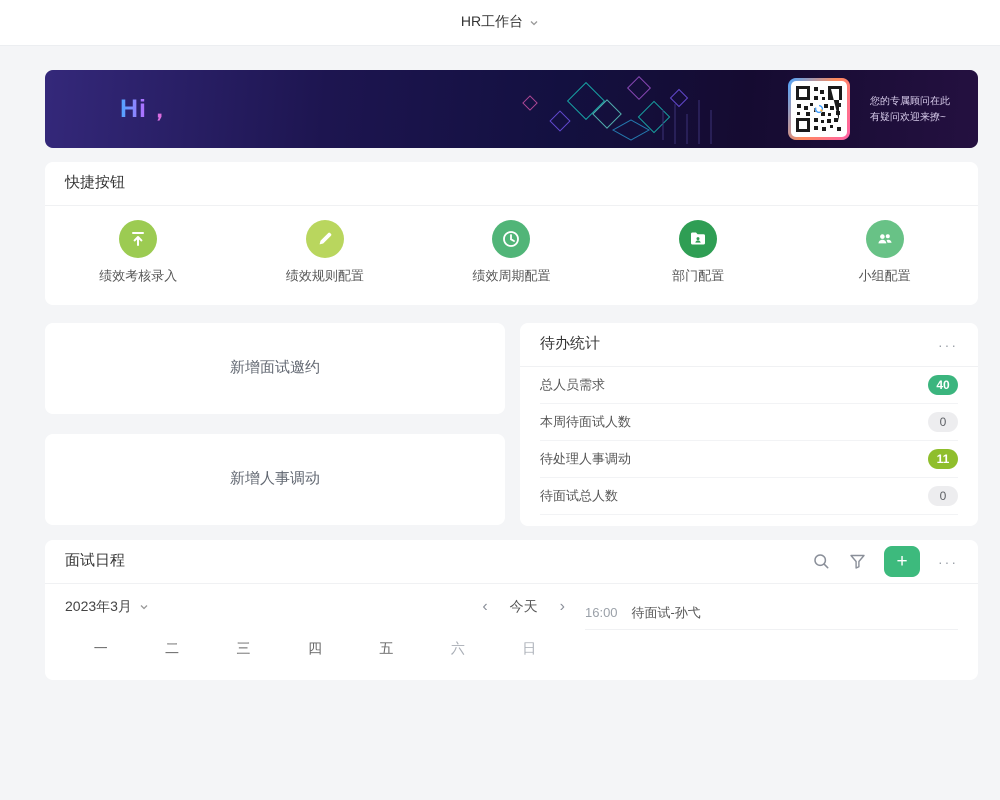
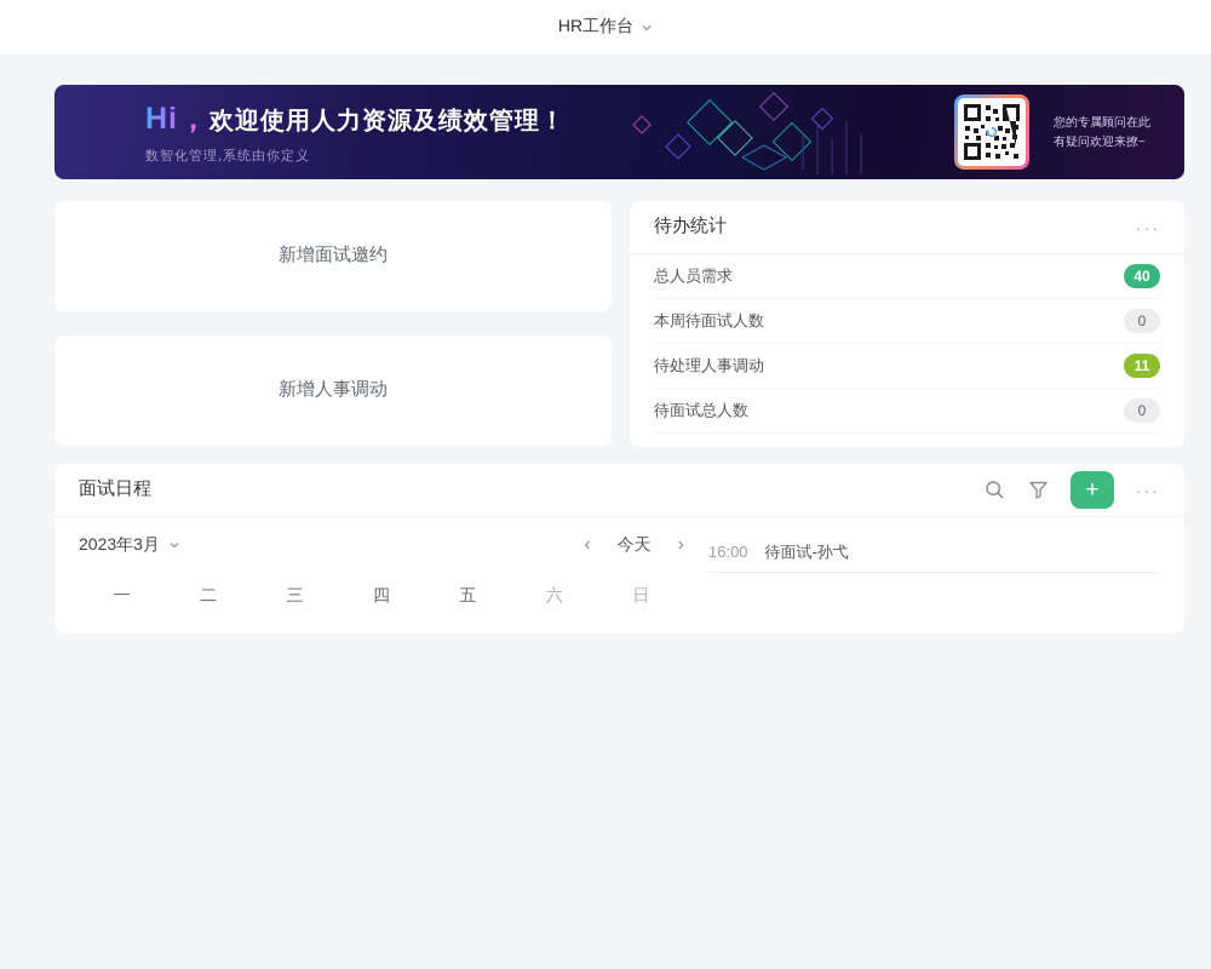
  HR工作台
  Hi，
+ 欢迎使用人力资源及绩效管理！
+ 数智化管理,系统由你定义
  您的专属顾问在此
  有疑问欢迎来撩~
- 快捷按钮
- 绩效考核录入
- 绩效规则配置
- 绩效周期配置
- 部门配置
- 小组配置
  新增面试邀约
  新增人事调动
  待办统计
  ···
  总人员需求
  40
  本周待面试人数
  0
  待处理人事调动
  11
  待面试总人数
  0
  面试日程
  +
  ···
  2023年3月
  ‹
  今天
  ›
  一
  二
  三
  四
  五
  六
  日
  16:00
  待面试-孙弋
